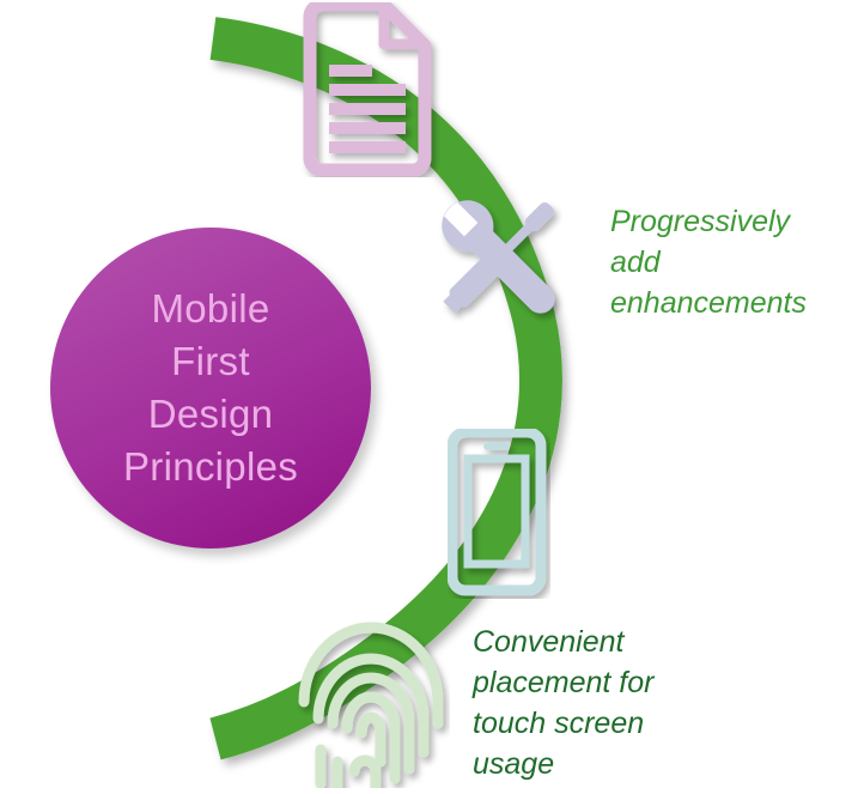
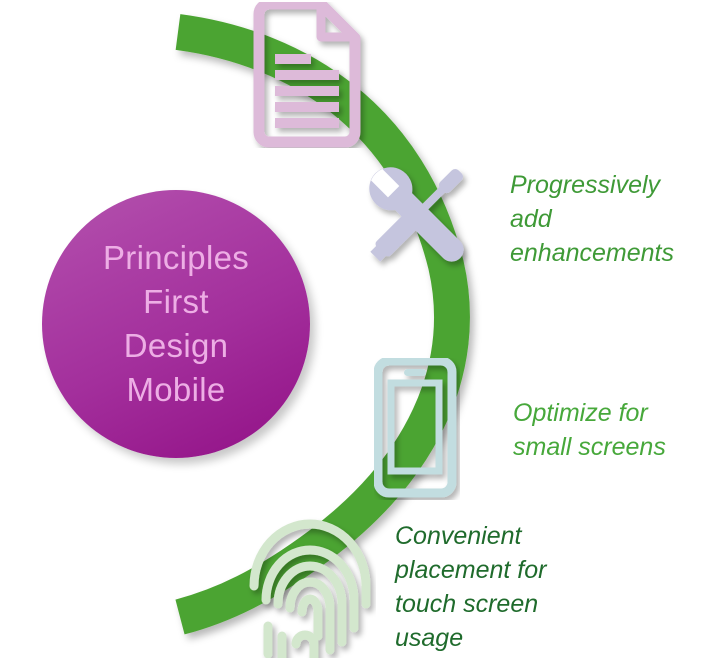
- Mobile
+ Principles
  First
  Design
- Principles
+ Mobile
  Progressively
  add
  enhancements
+ Optimize for
+ small screens
  Convenient
  placement for
  touch screen
  usage
